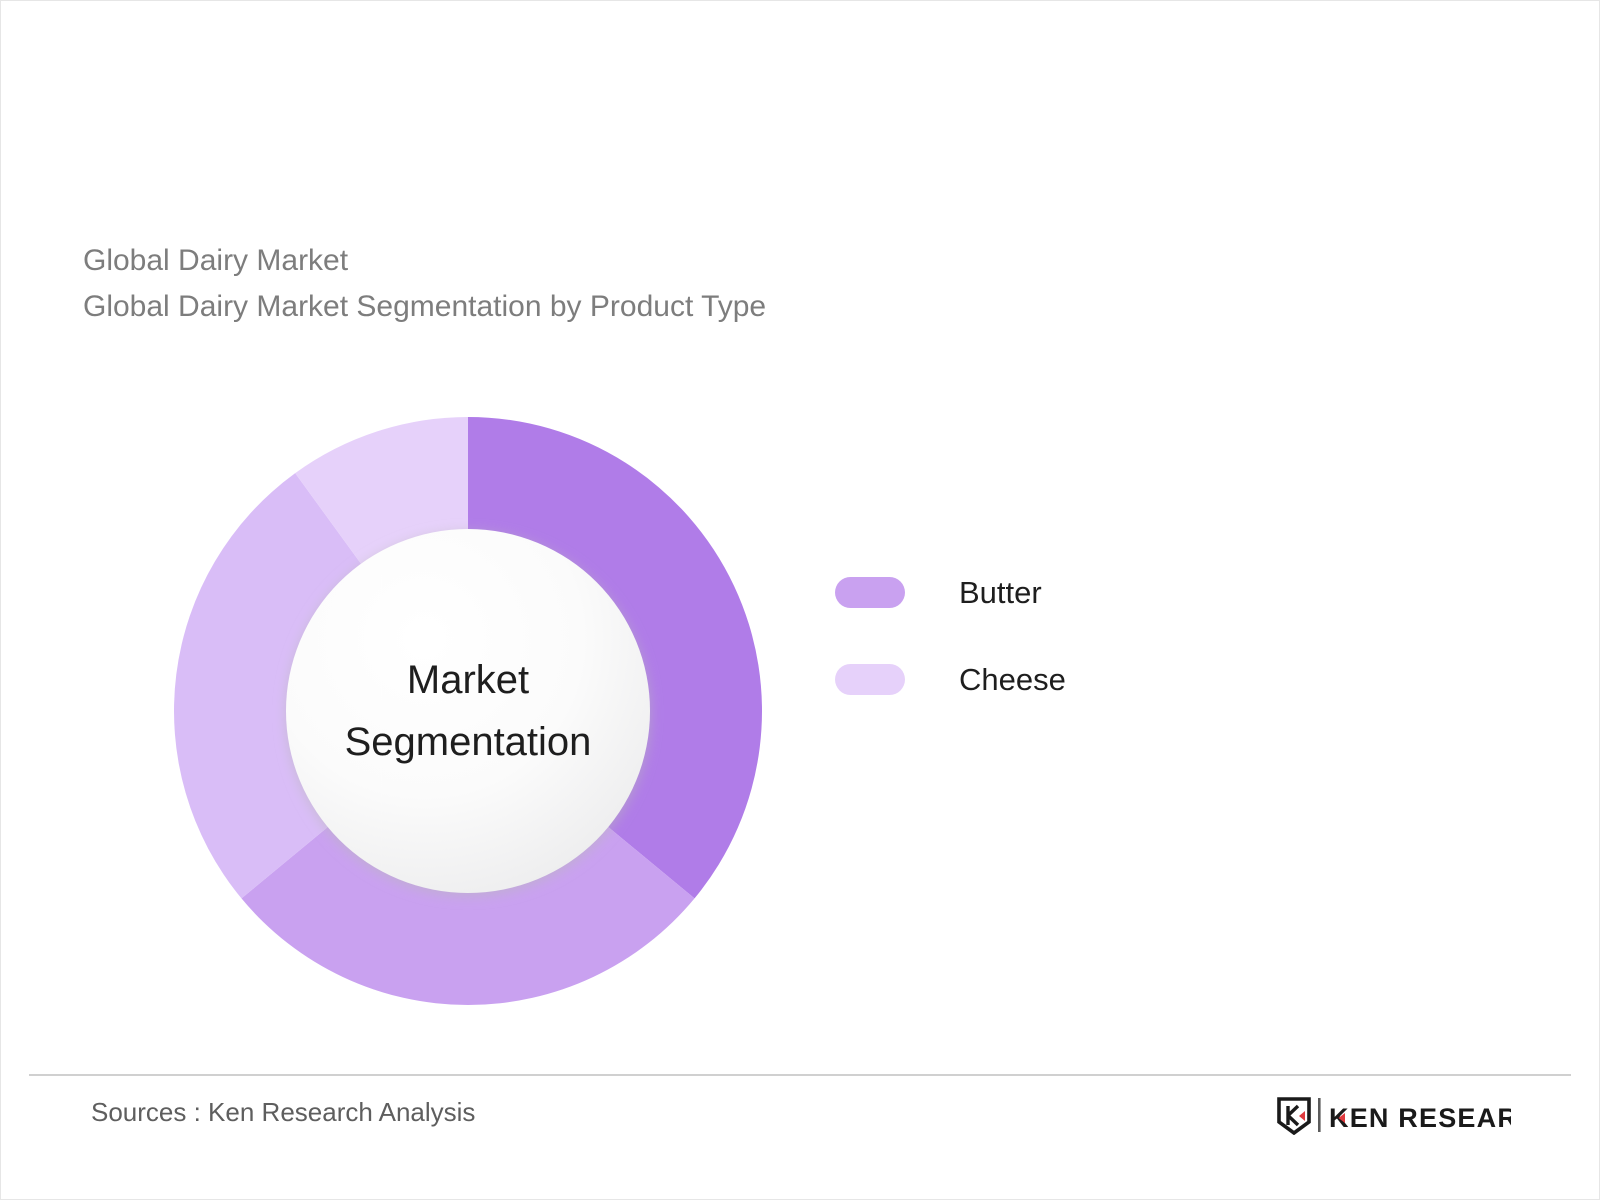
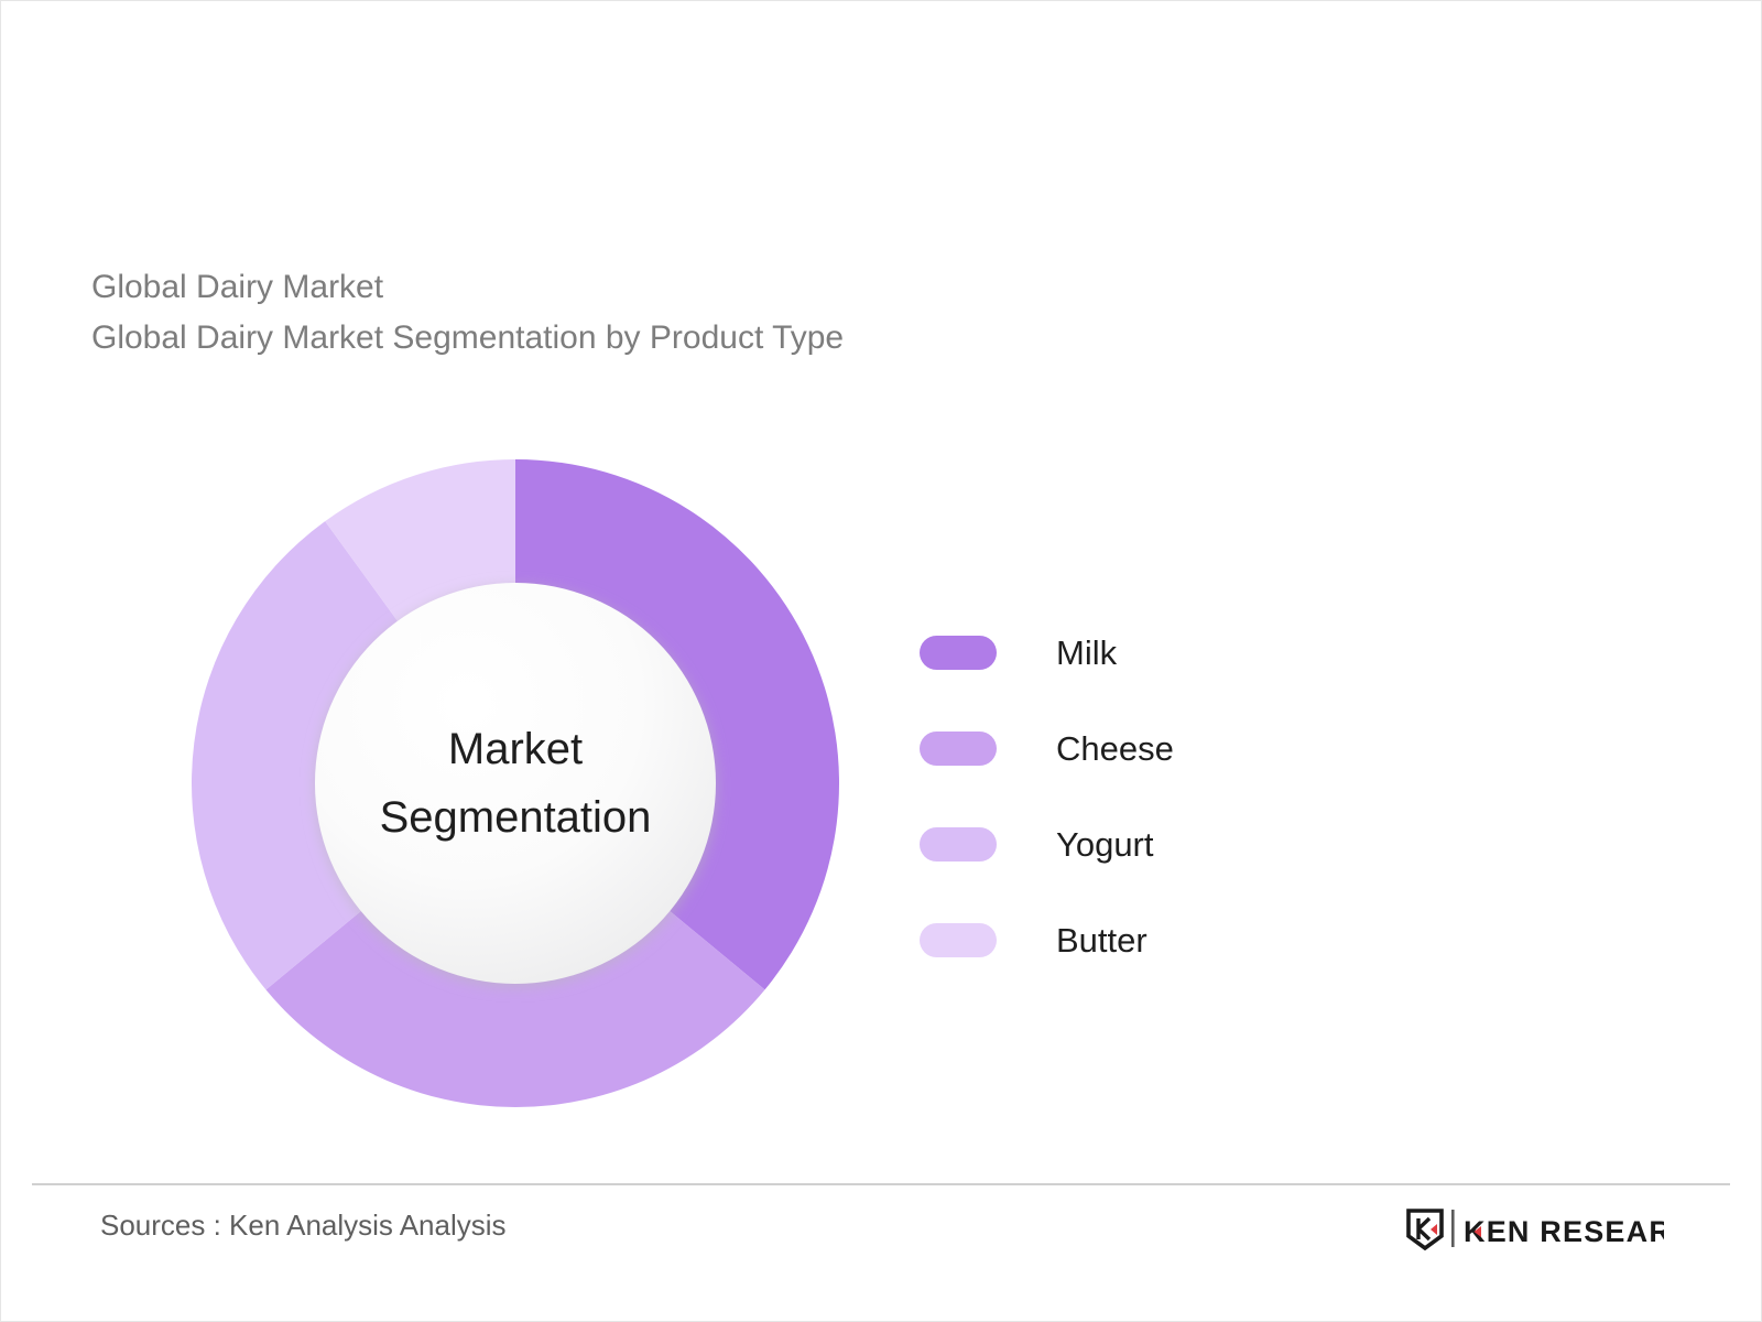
  Global Dairy Market
  Global Dairy Market Segmentation by Product Type
  Market
  Segmentation
+ Milk
- Butter
+ Cheese
+ Yogurt
- Cheese
+ Butter
- Sources : Ken Research Analysis
+ Sources : Ken Analysis Analysis
  EN RESEAR
